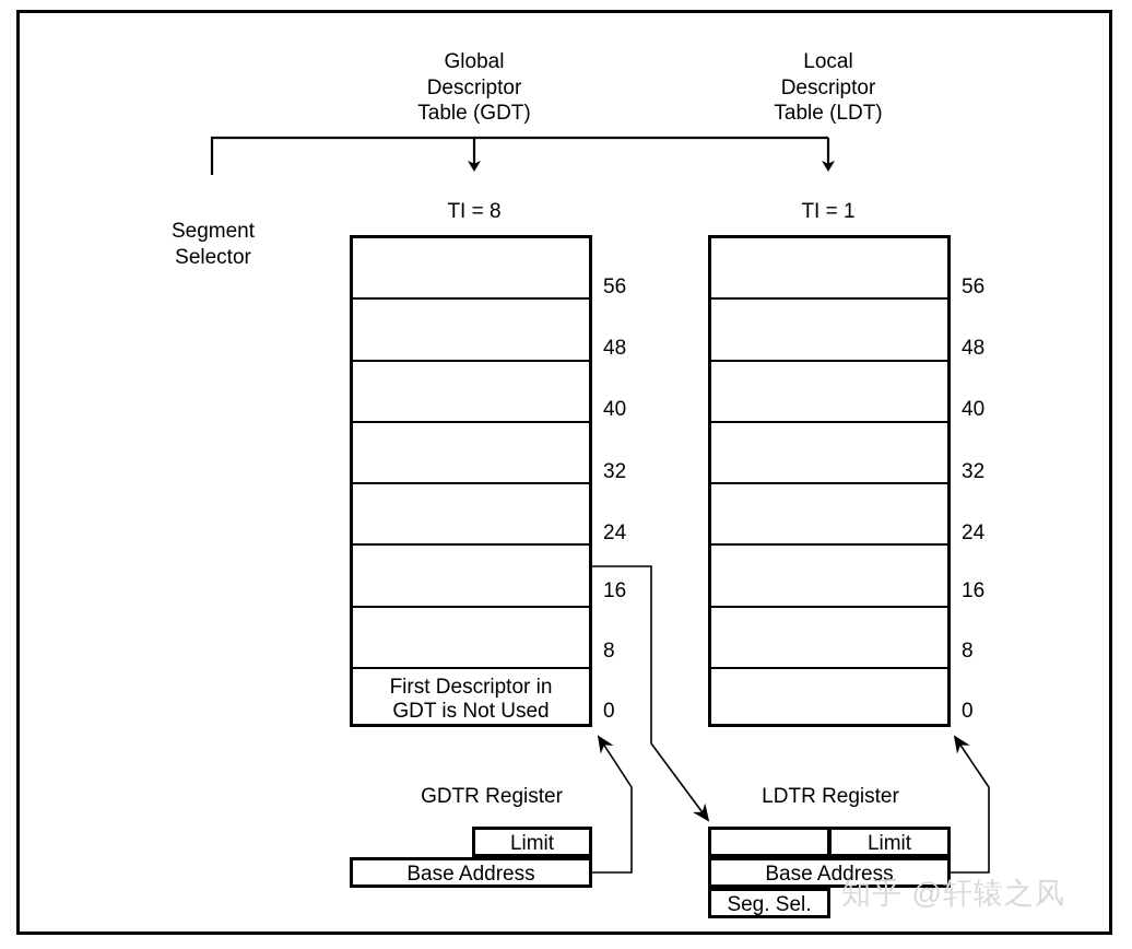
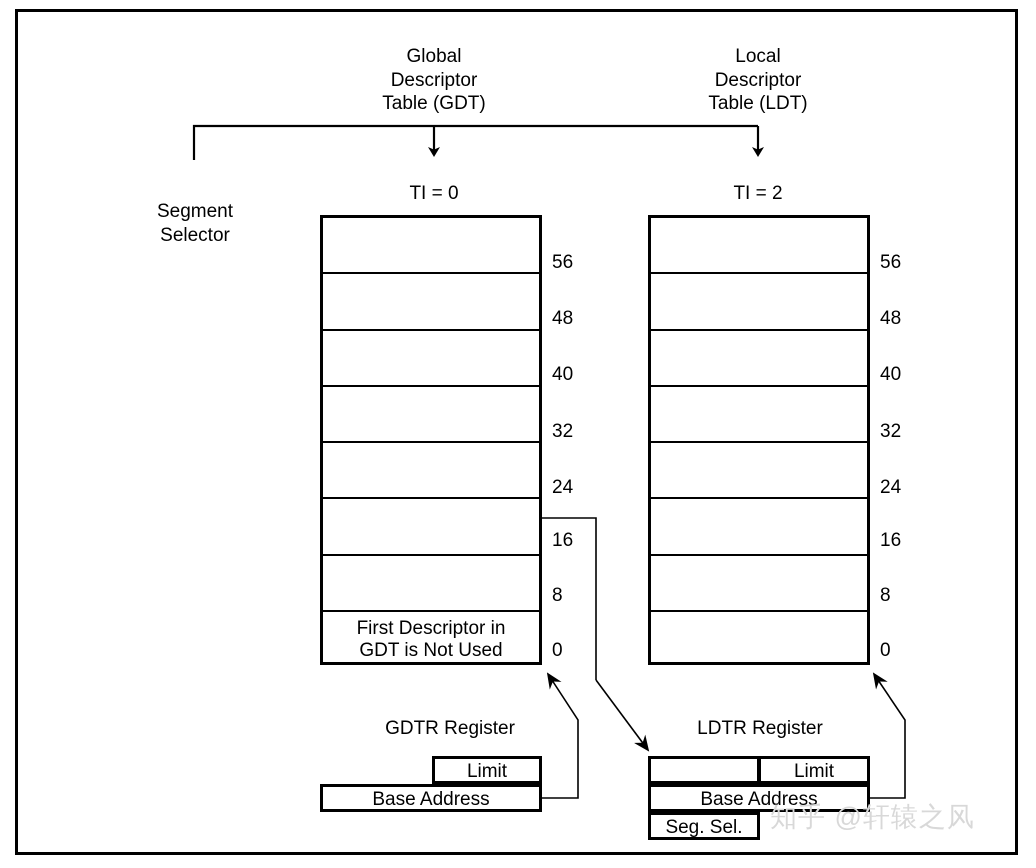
  Global
  Descriptor
  Table (GDT)
  Local
  Descriptor
  Table (LDT)
  Segment
  Selector
- TI = 8
+ TI = 0
- TI = 1
+ TI = 2
  First Descriptor in
  GDT is Not Used
  56
  48
  40
  32
  24
  16
  8
  0
  56
  48
  40
  32
  24
  16
  8
  0
  GDTR Register
  Limit
  Base Address
  LDTR Register
  Limit
  Base Address
  Seg. Sel.
  知乎 @轩辕之风
